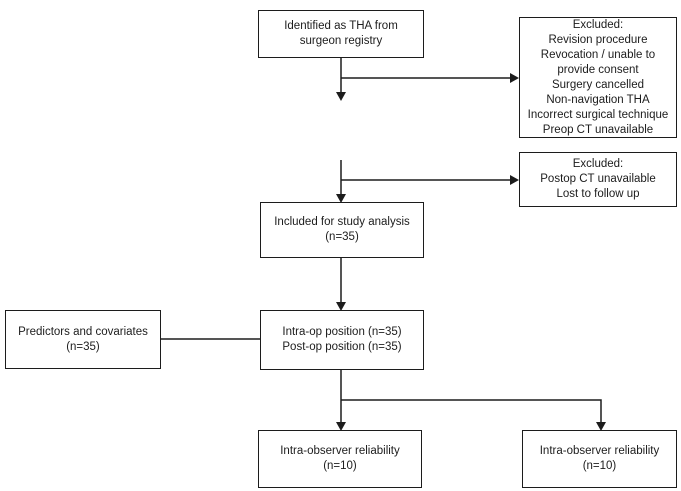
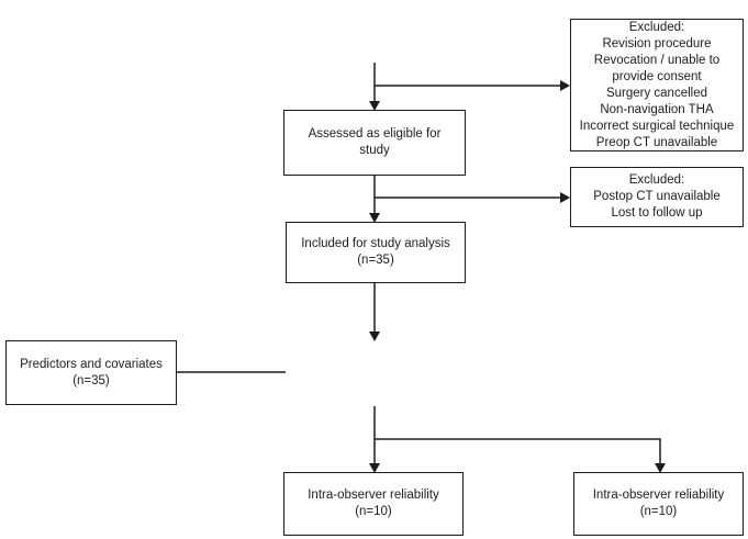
- Identified as THA from
- surgeon registry
  Excluded:
  Revision procedure
  Revocation / unable to
  provide consent
  Surgery cancelled
  Non-navigation THA
  Incorrect surgical technique
  Preop CT unavailable
+ Assessed as eligible for
+ study
  Excluded:
  Postop CT unavailable
  Lost to follow up
  Included for study analysis
  (n=35)
- Intra-op position (n=35)
- Post-op position (n=35)
  Predictors and covariates
  (n=35)
  Intra-observer reliability
  (n=10)
  Intra-observer reliability
  (n=10)
